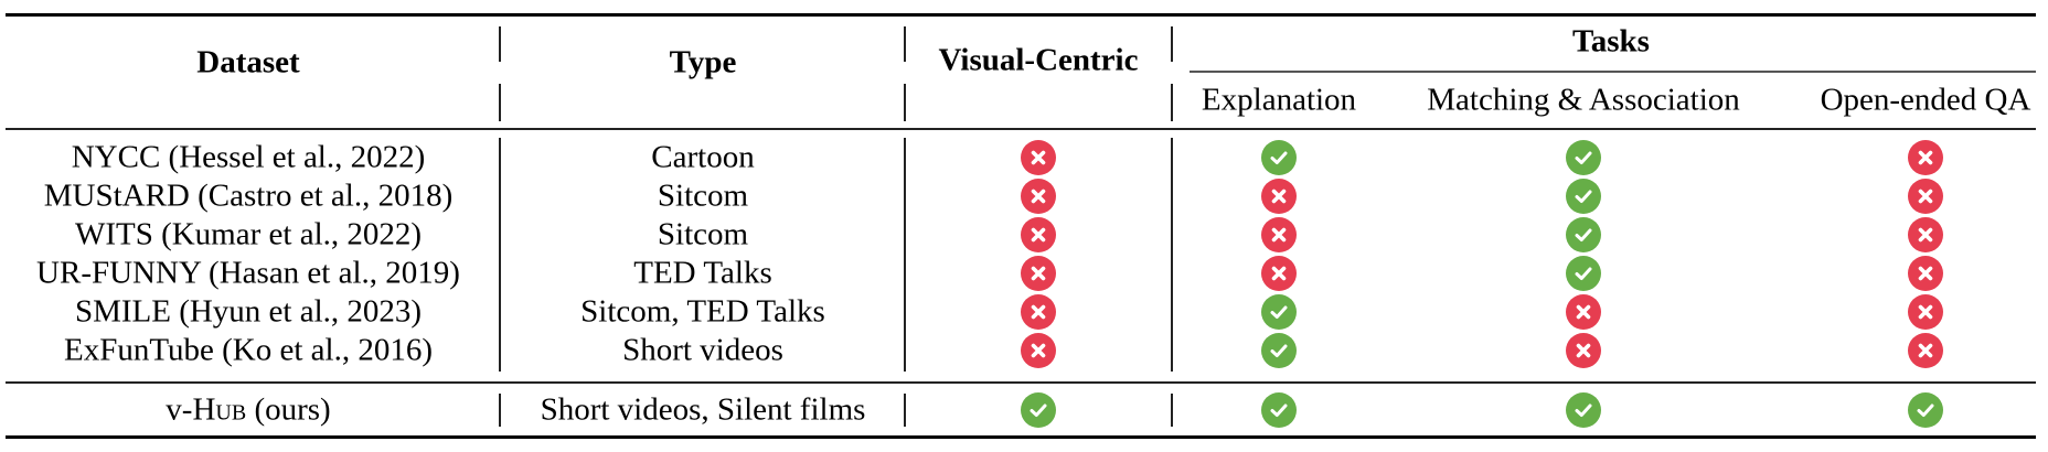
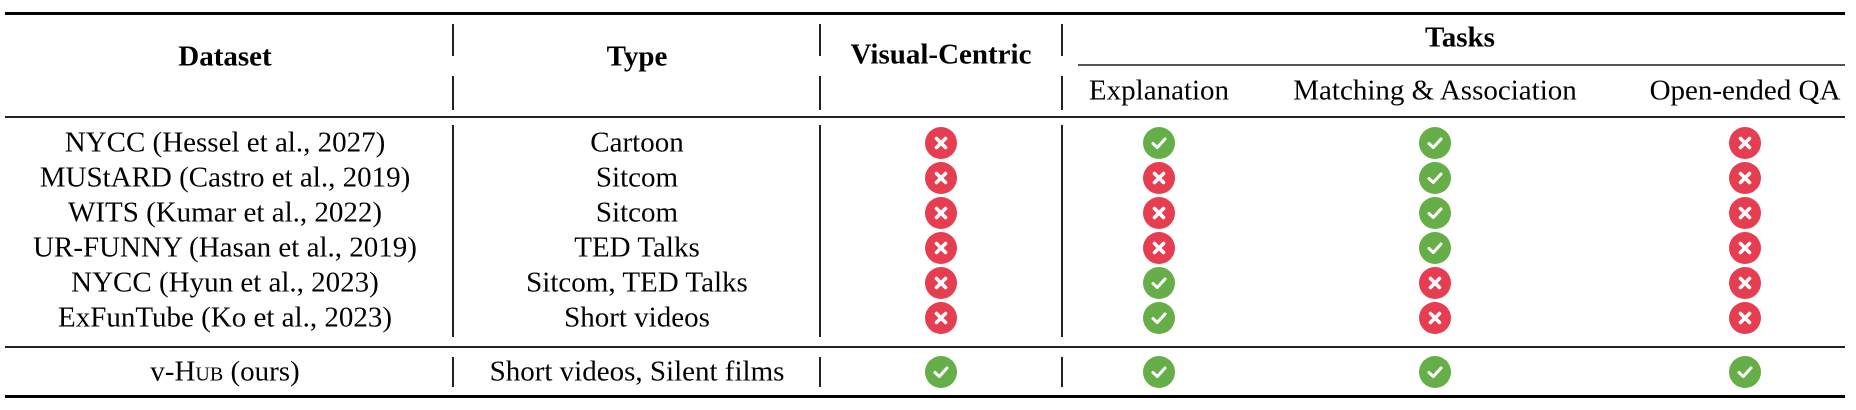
  Dataset
  Type
  Visual-Centric
  Tasks
  Explanation
  Matching & Association
  Open-ended QA
- NYCC (Hessel et al., 2022)
+ NYCC (Hessel et al., 2027)
  Cartoon
- MUStARD (Castro et al., 2018)
+ MUStARD (Castro et al., 2019)
  Sitcom
  WITS (Kumar et al., 2022)
  Sitcom
  UR-FUNNY (Hasan et al., 2019)
  TED Talks
- SMILE (Hyun et al., 2023)
+ NYCC (Hyun et al., 2023)
  Sitcom, TED Talks
- ExFunTube (Ko et al., 2016)
+ ExFunTube (Ko et al., 2023)
  Short videos
  v-Hub (ours)
  Short videos, Silent films
